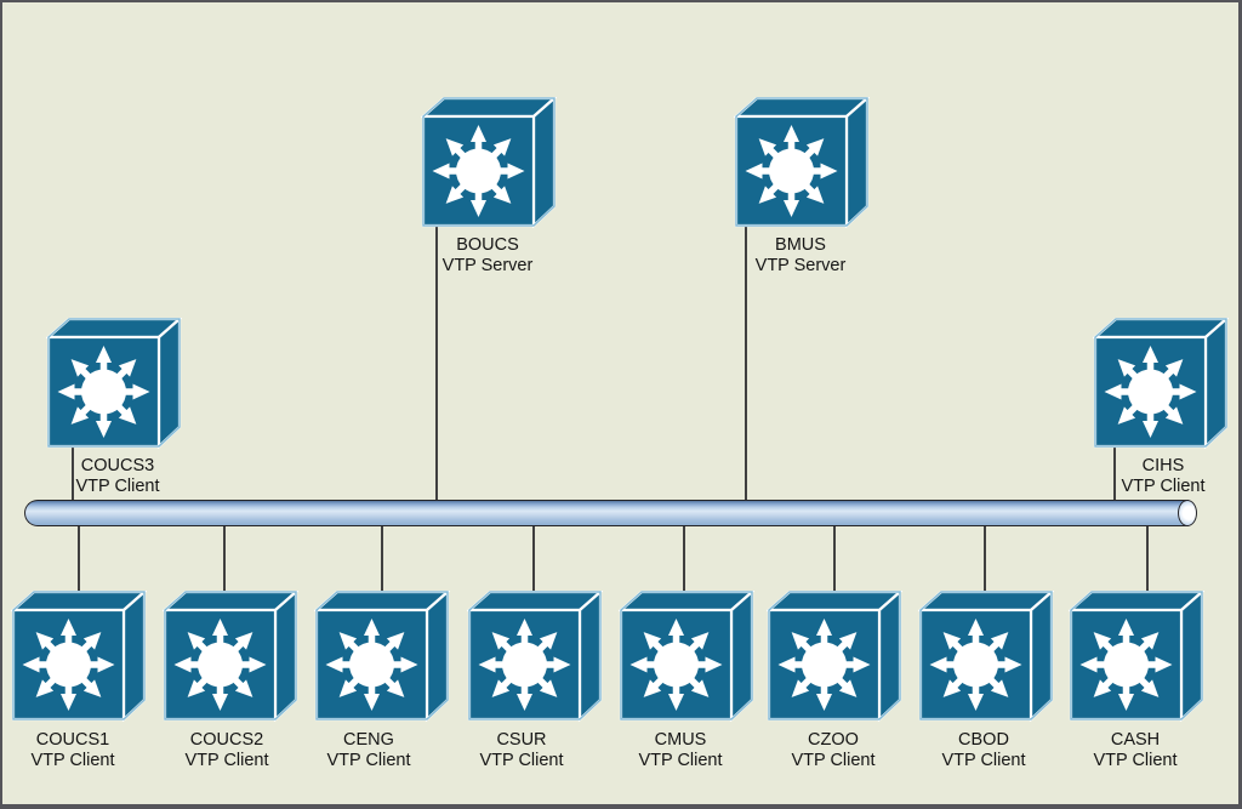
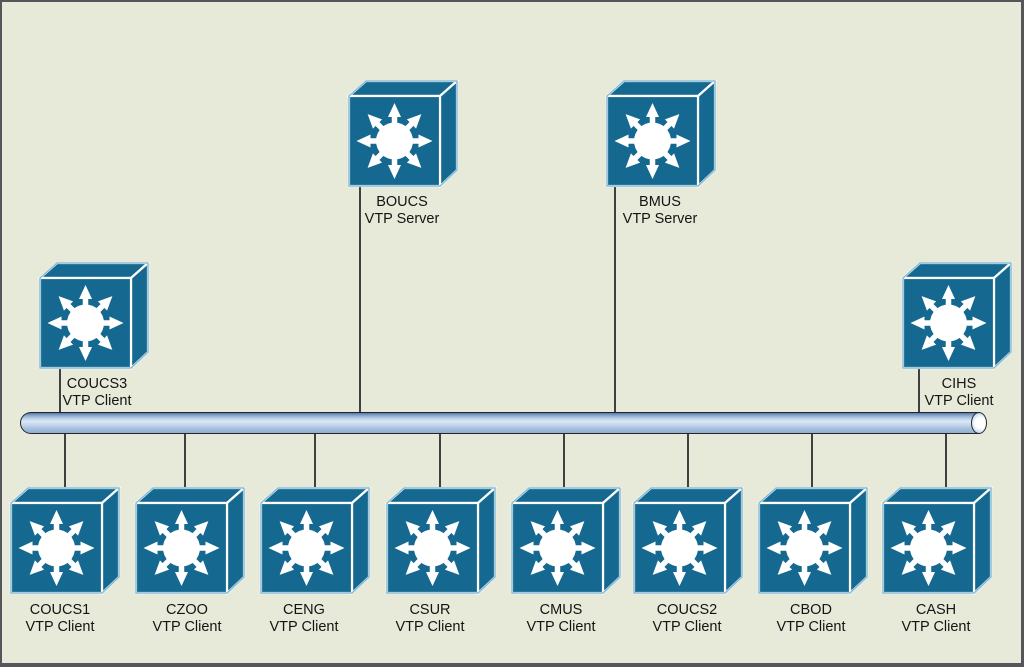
  BOUCS
  VTP Server
  BMUS
  VTP Server
  COUCS3
  VTP Client
  CIHS
  VTP Client
  COUCS1
  VTP Client
- COUCS2
+ CZOO
  VTP Client
  CENG
  VTP Client
  CSUR
  VTP Client
  CMUS
  VTP Client
- CZOO
+ COUCS2
  VTP Client
  CBOD
  VTP Client
  CASH
  VTP Client
